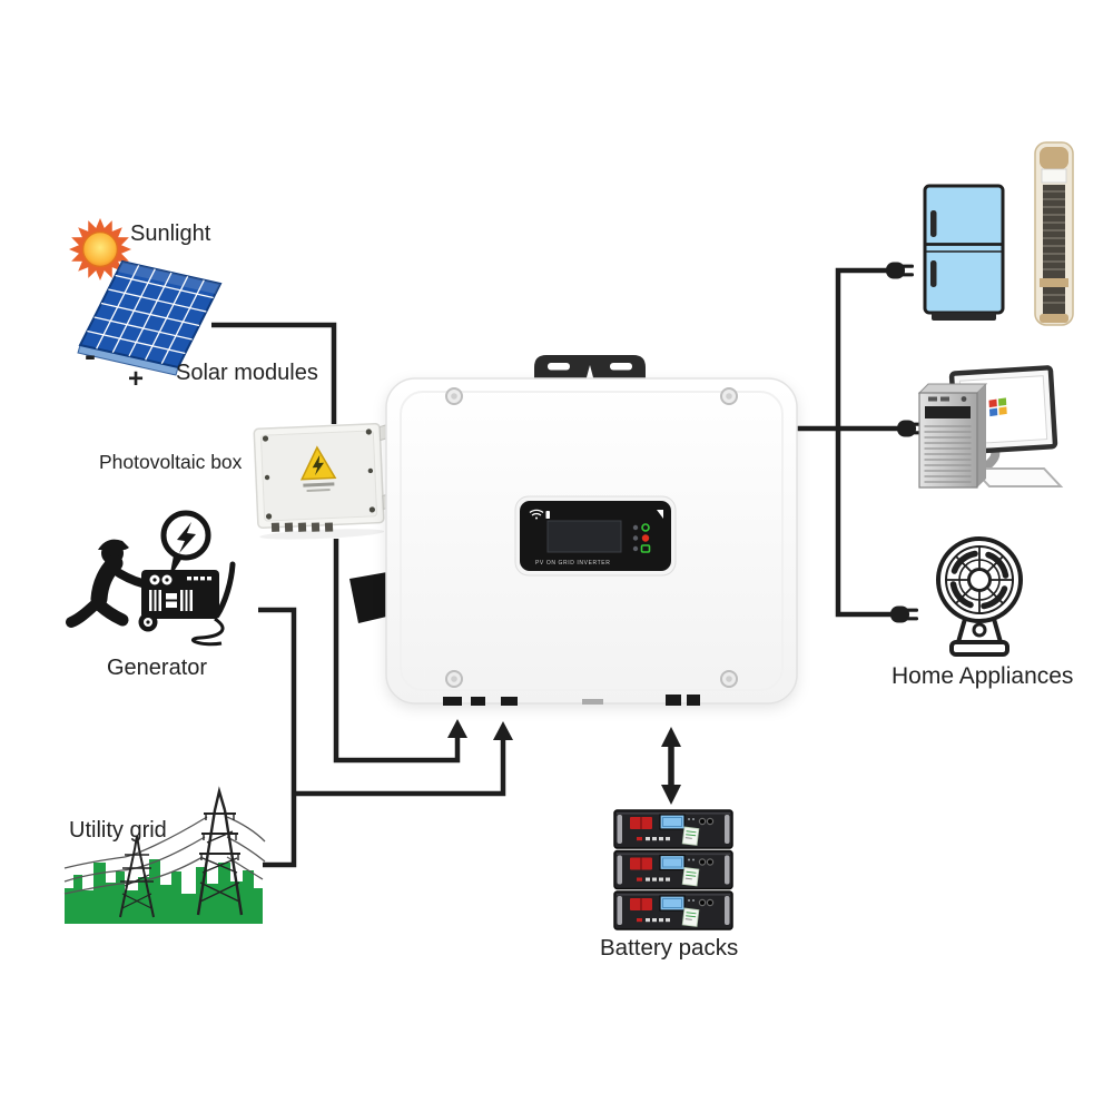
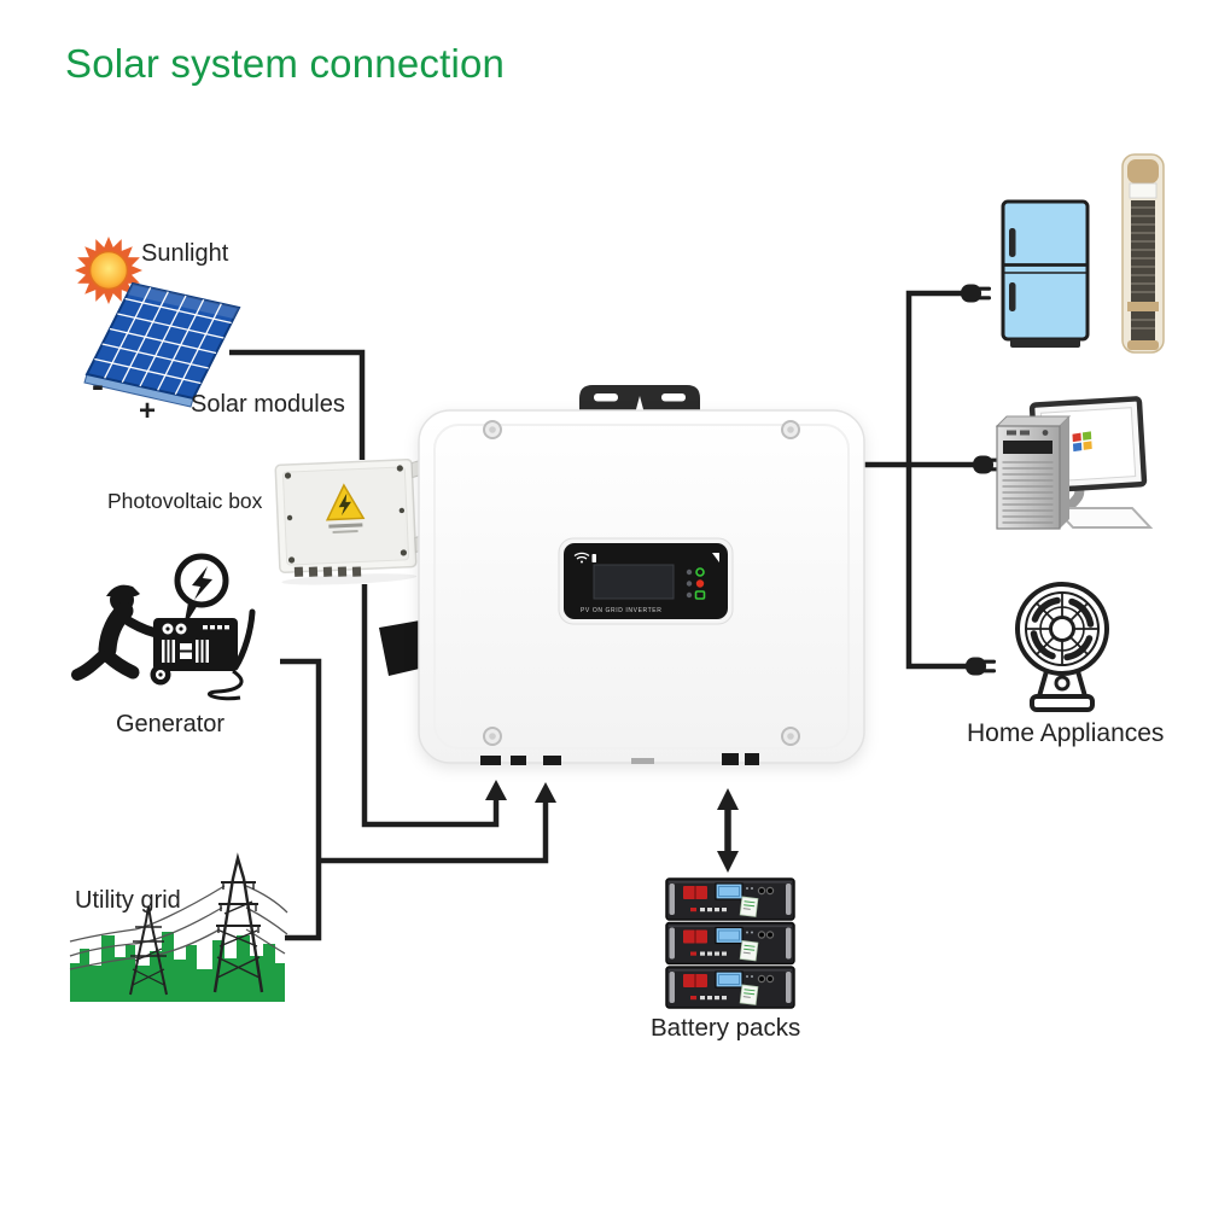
+ Solar system connection
  Sunlight
  Solar modules
  -
  +
  Photovoltaic box
  Generator
  Utility grid
  Home Appliances
  Battery packs
